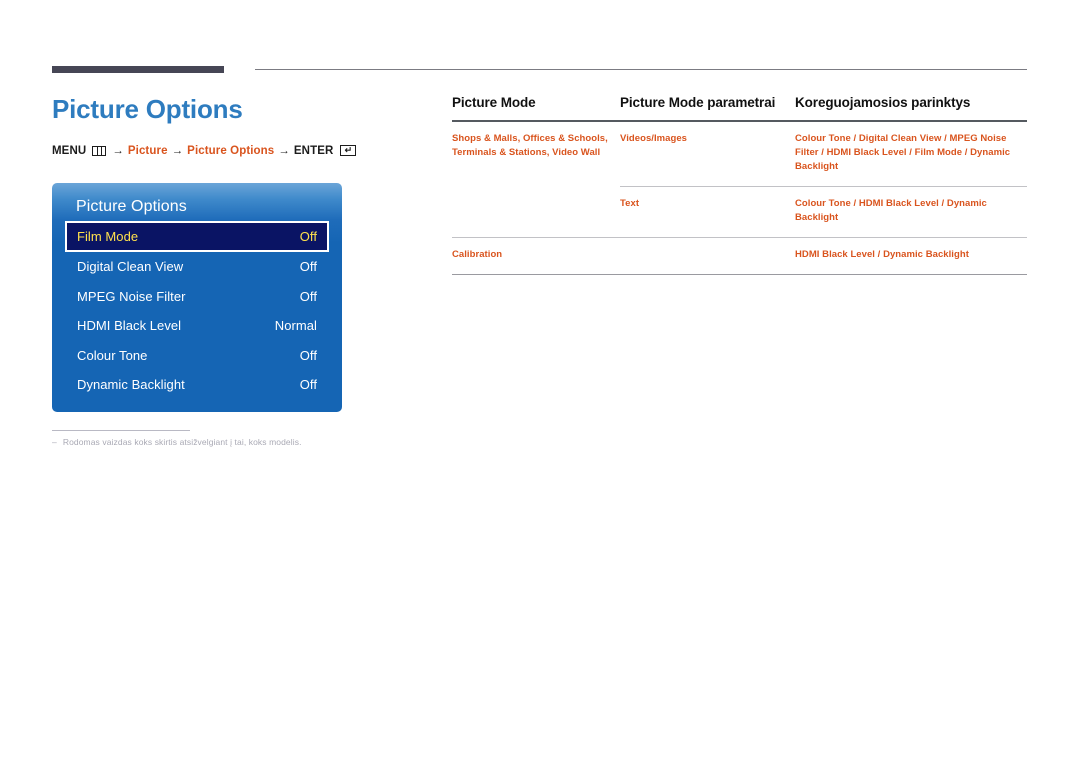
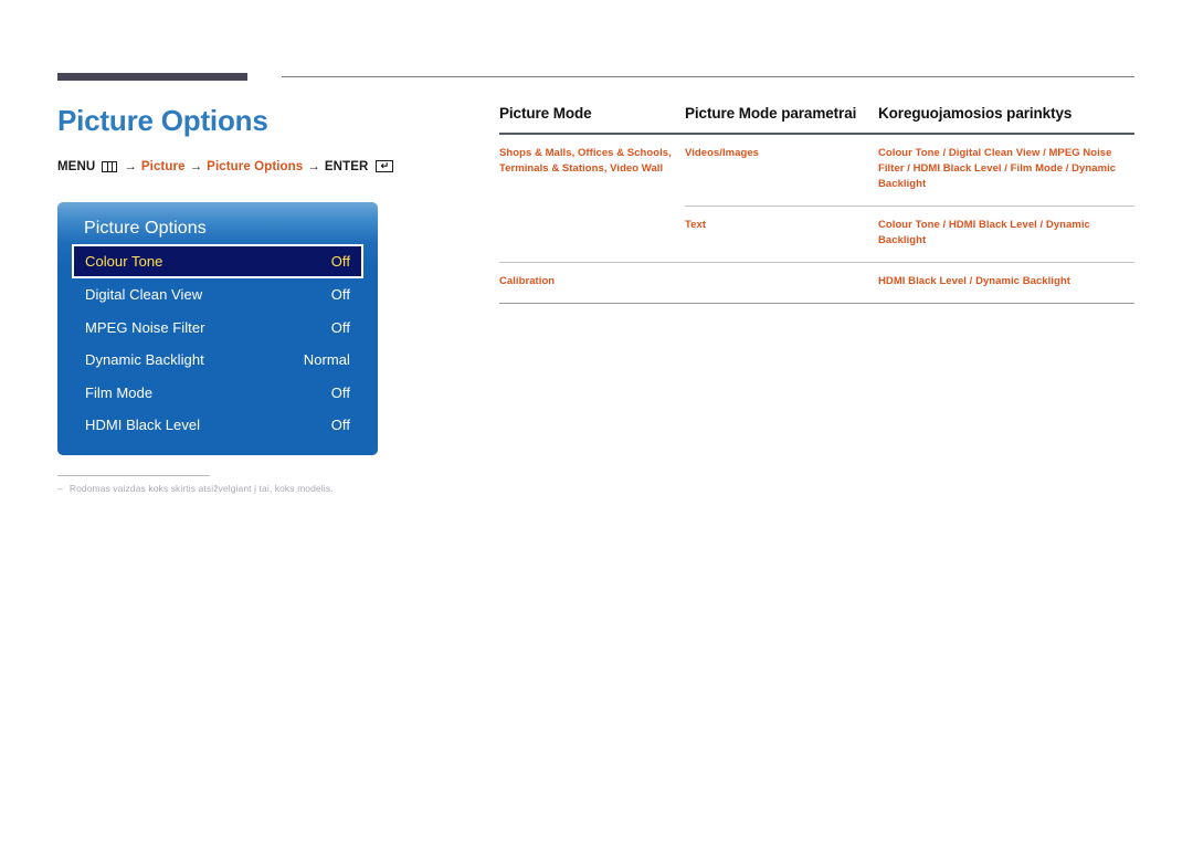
  Picture Options
  MENU
  →
  Picture
  →
  Picture Options
  →
  ENTER
  ↵
  Picture Options
- Film Mode
+ Colour Tone
  Off
  Digital Clean View
  Off
  MPEG Noise Filter
  Off
- HDMI Black Level
+ Dynamic Backlight
  Normal
- Colour Tone
+ Film Mode
  Off
- Dynamic Backlight
+ HDMI Black Level
  Off
  –
  Rodomas vaizdas koks skirtis atsižvelgiant į tai, koks modelis.
  Picture Mode	Picture Mode parametrai	Koreguojamosios parinktys
  Shops & Malls, Offices & Schools, Terminals & Stations, Video Wall	Videos/Images	Colour Tone / Digital Clean View / MPEG Noise Filter / HDMI Black Level / Film Mode / Dynamic Backlight
  Text	Colour Tone / HDMI Black Level / Dynamic Backlight
  Calibration		HDMI Black Level / Dynamic Backlight
